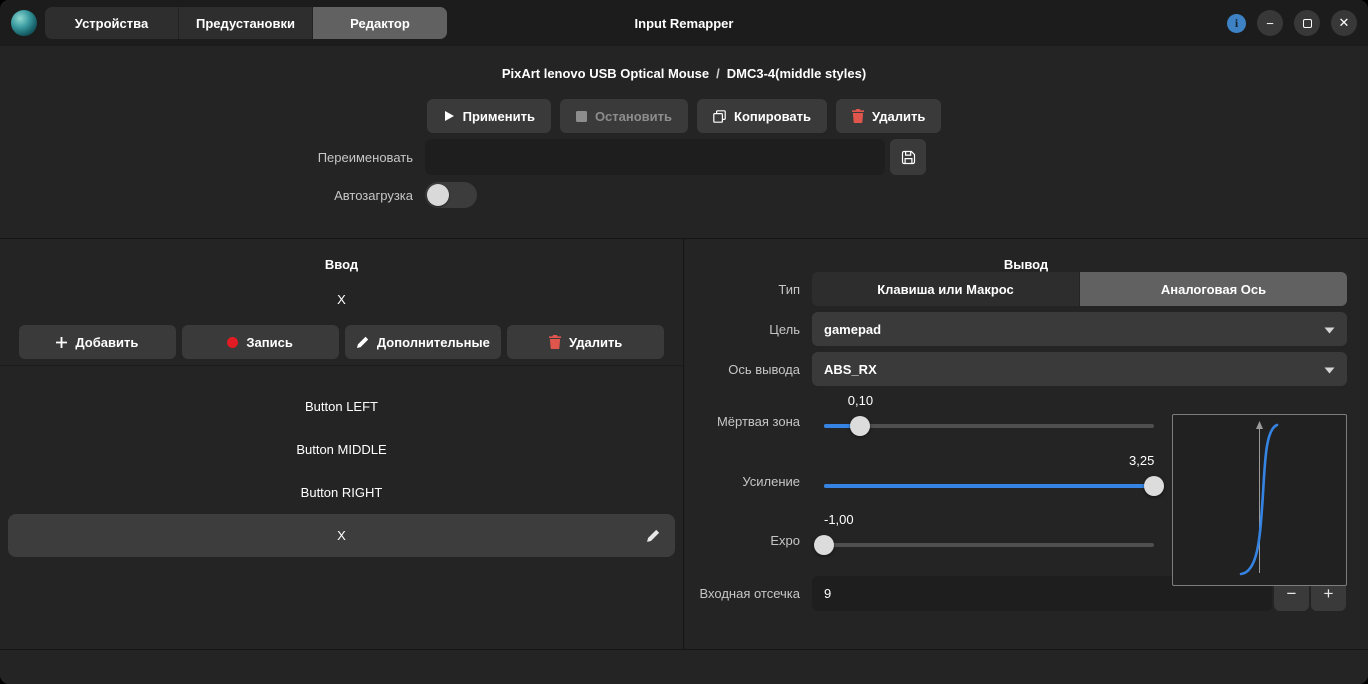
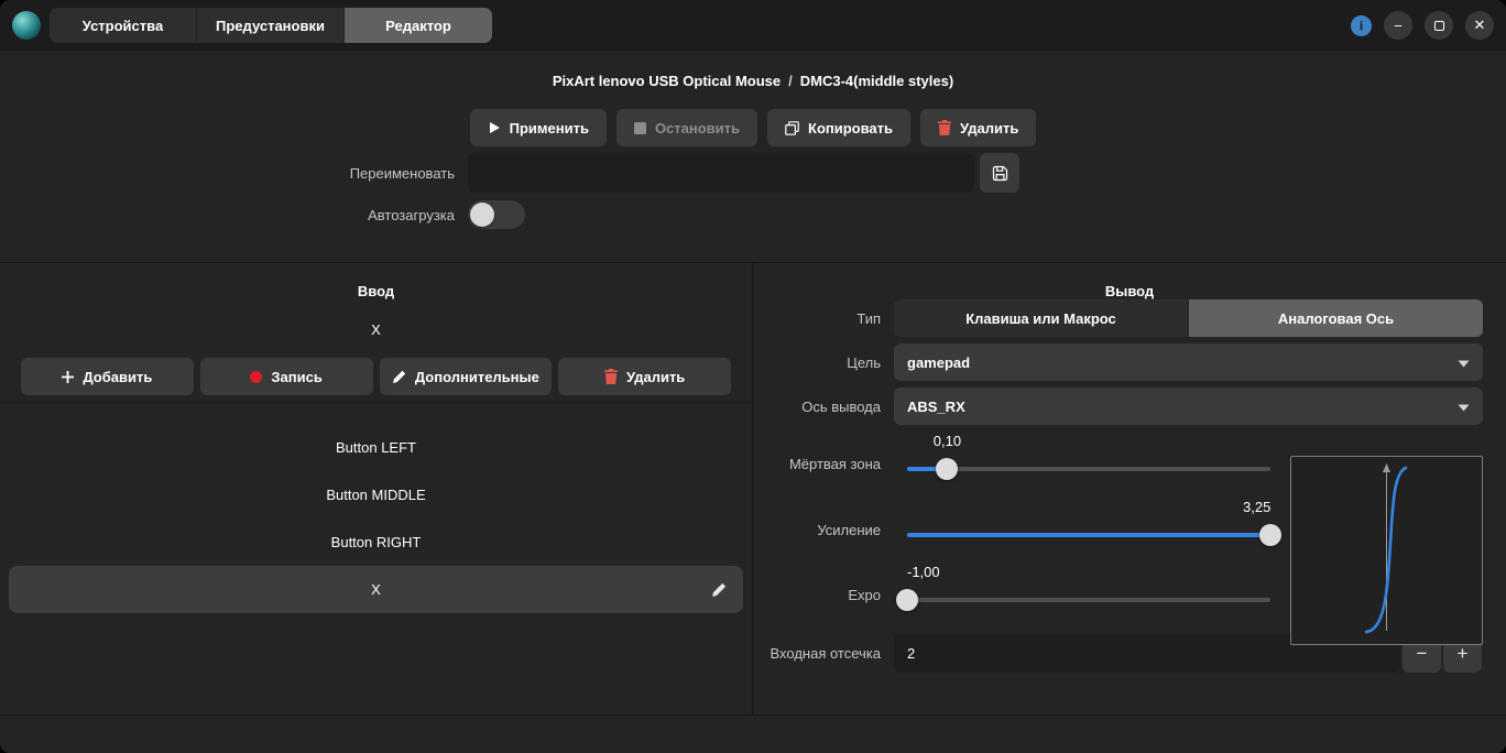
  Устройства
  Предустановки
  Редактор
- Input Remapper
  i
  −
  ✕
  PixArt lenovo USB Optical Mouse / DMC3-4(middle styles)
  Применить
  Остановить
  Копировать
  Удалить
  Переименовать
  Автозагрузка
  Ввод
  X
  Добавить
  Запись
  Дополнительные
  Удалить
  Button LEFT
  Button MIDDLE
  Button RIGHT
  X
  Вывод
  Тип
  Клавиша или Макрос
  Аналоговая Ось
  Цель
  gamepad
  Ось вывода
  ABS_RX
  Мёртвая зона
  0,10
  Усиление
  3,25
  Expo
  -1,00
  Входная отсечка
- 9
+ 2
  −
  +
